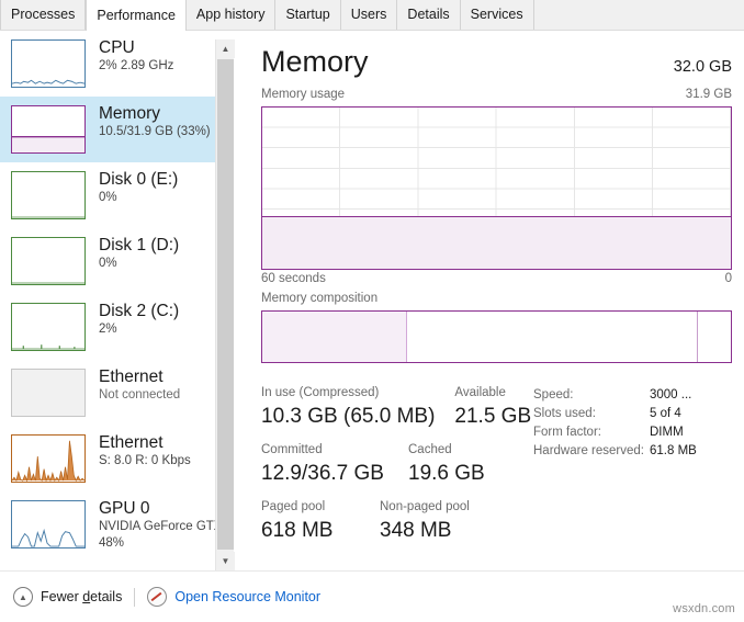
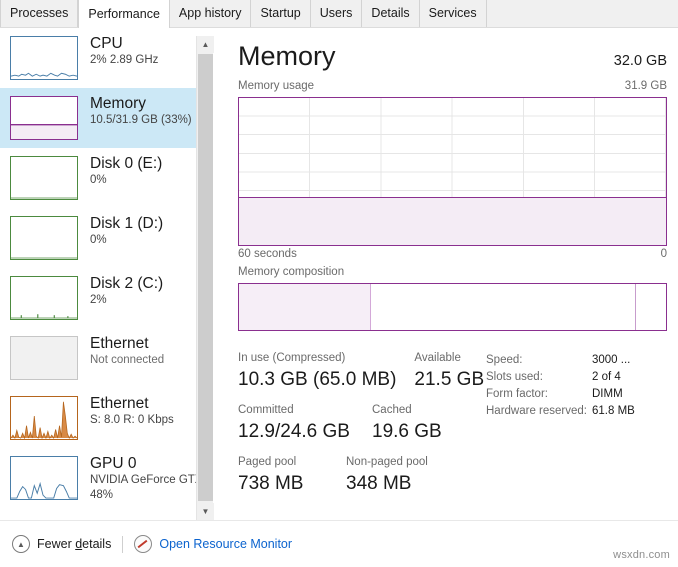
  Processes
  Performance
  App history
  Startup
  Users
  Details
  Services
  CPU
  2% 2.89 GHz
  Memory
  10.5/31.9 GB (33%)
  Disk 0 (E:)
  0%
  Disk 1 (D:)
  0%
  Disk 2 (C:)
  2%
  Ethernet
  Not connected
  Ethernet
  S: 8.0 R: 0 Kbps
  GPU 0
  NVIDIA GeForce GT
  48%
  ▲
  ▼
  Memory
  32.0 GB
  Memory usage
  31.9 GB
  60 seconds
  0
  Memory composition
  In use (Compressed)
  10.3 GB (65.0 MB)
  Available
  21.5 GB
  Committed
- 12.9/36.7 GB
+ 12.9/24.6 GB
  Cached
  19.6 GB
  Paged pool
- 618 MB
+ 738 MB
  Non-paged pool
  348 MB
  Speed:
  3000 ...
  Slots used:
- 5 of 4
+ 2 of 4
  Form factor:
  DIMM
  Hardware reserved:
  61.8 MB
  ▲
  Fewer details
  Open Resource Monitor
  wsxdn.com
